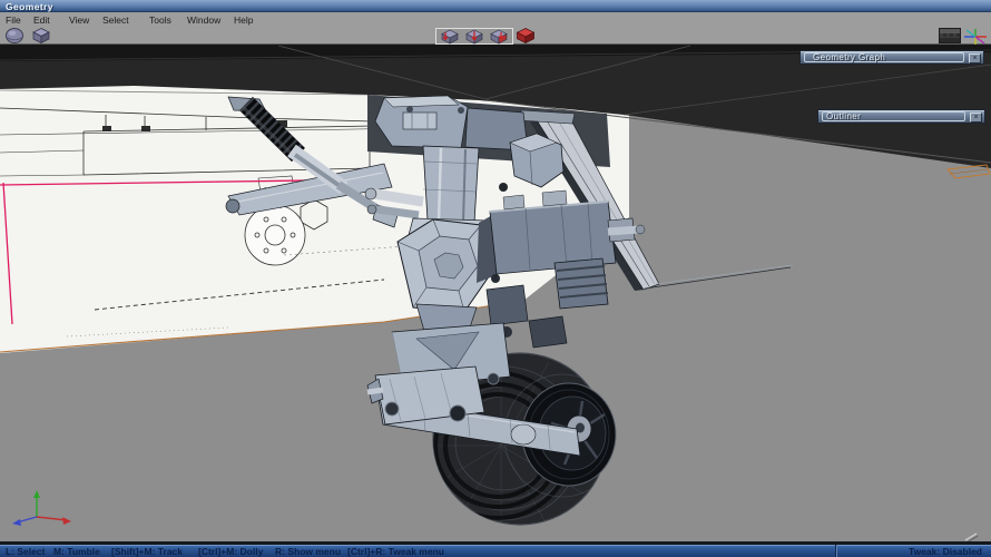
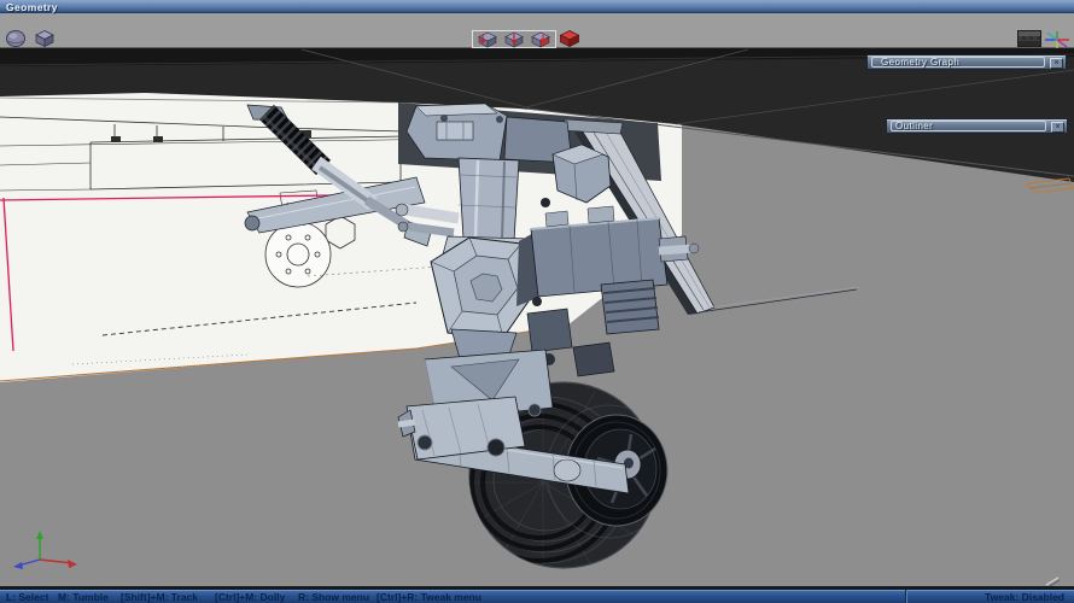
  Geometry
- File
- Edit
- View
- Select
- Tools
- Window
- Help
  Geometry Graph
  Outliner
  L: Select
  M: Tumble
  [Shift]+M: Track
  [Ctrl]+M: Dolly
  R: Show menu
  [Ctrl]+R: Tweak menu
  Tweak: Disabled
